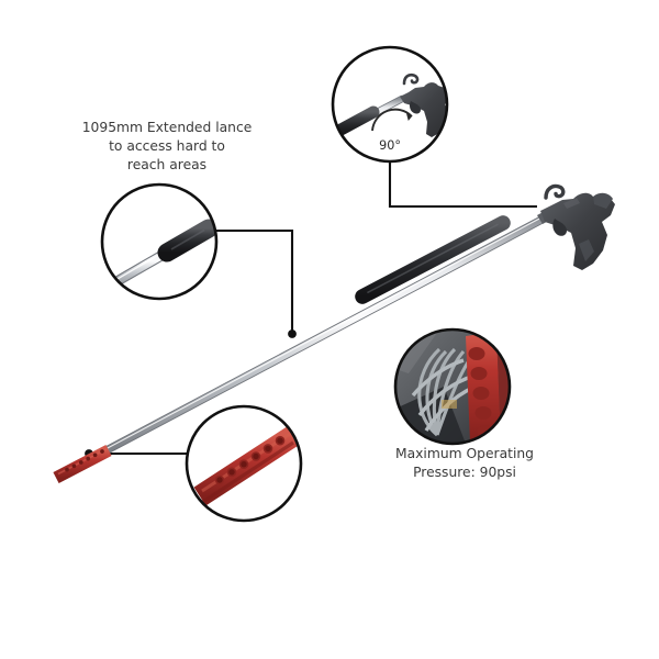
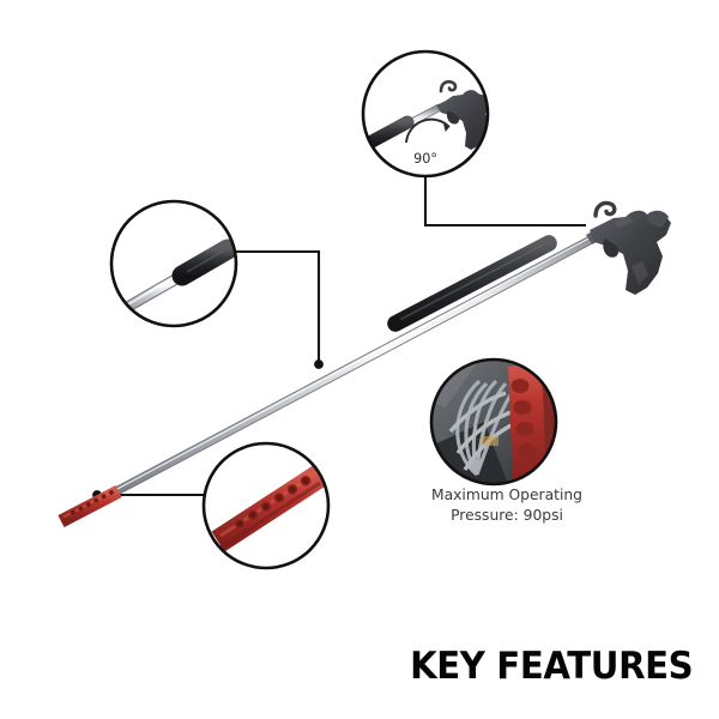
  90°
- 1095mm Extended lance
- to access hard to
- reach areas
  Maximum Operating
  Pressure: 90psi
+ KEY FEATURES
